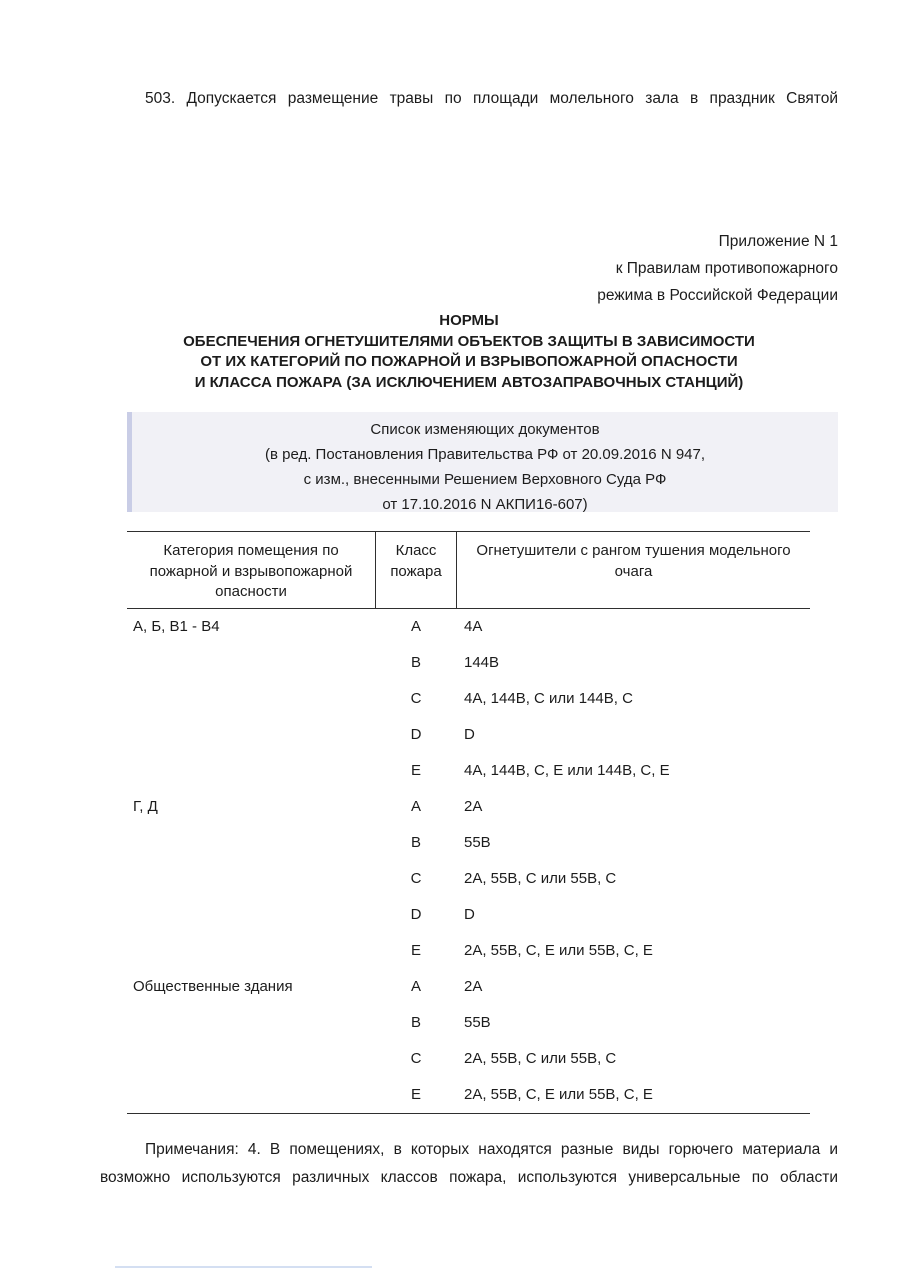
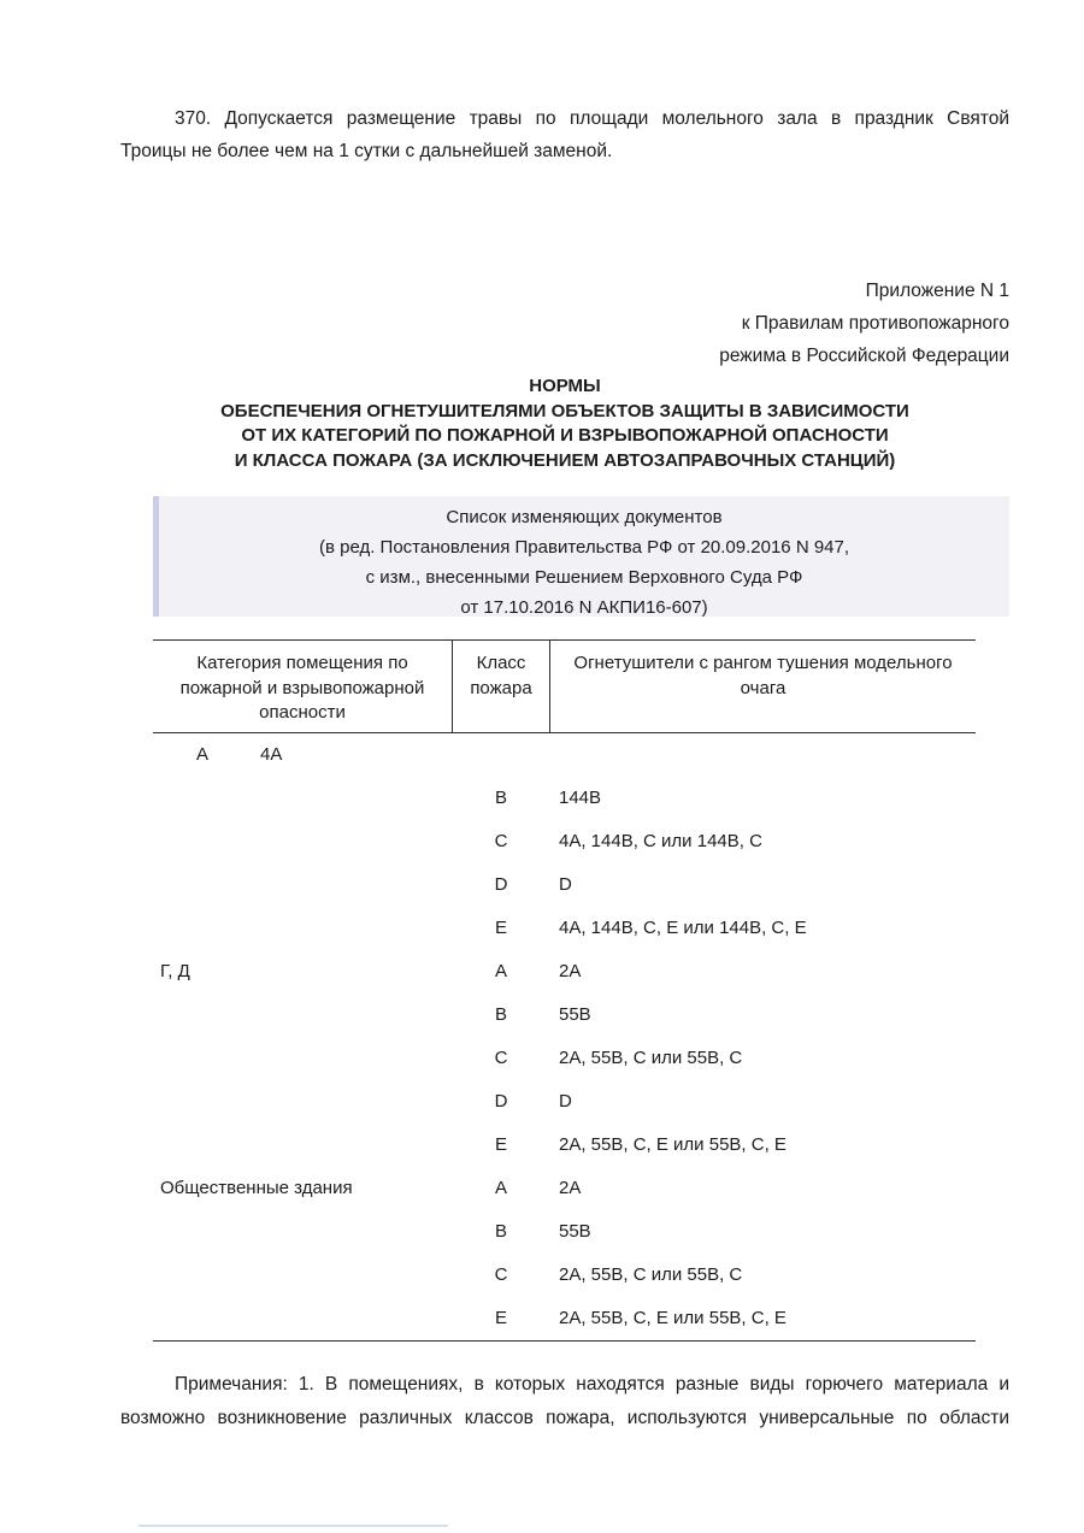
- 503. Допускается размещение травы по площади молельного зала в праздник Святой
+ 370. Допускается размещение травы по площади молельного зала в праздник Святой
+ Троицы не более чем на 1 сутки с дальнейшей заменой.
  Приложение N 1
  к Правилам противопожарного
  режима в Российской Федерации
  НОРМЫ
  ОБЕСПЕЧЕНИЯ ОГНЕТУШИТЕЛЯМИ ОБЪЕКТОВ ЗАЩИТЫ В ЗАВИСИМОСТИ
  ОТ ИХ КАТЕГОРИЙ ПО ПОЖАРНОЙ И ВЗРЫВОПОЖАРНОЙ ОПАСНОСТИ
  И КЛАССА ПОЖАРА (ЗА ИСКЛЮЧЕНИЕМ АВТОЗАПРАВОЧНЫХ СТАНЦИЙ)
  Список изменяющих документов
  (в ред. Постановления Правительства РФ от 20.09.2016 N 947,
  с изм., внесенными Решением Верховного Суда РФ
  от 17.10.2016 N АКПИ16-607)
  Категория помещения по
  пожарной и взрывопожарной
  опасности
  Класс
  пожара
  Огнетушители с рангом тушения модельного
  очага
- А, Б, В1 - В4
  А
  4А
  В
  144В
  С
  4А, 144В, С или 144В, С
  D
  D
  Е
  4А, 144В, С, Е или 144В, С, Е
  Г, Д
  А
  2А
  В
  55В
  С
  2А, 55В, С или 55В, С
  D
  D
  Е
  2А, 55В, С, Е или 55В, С, Е
  Общественные здания
  А
  2А
  В
  55В
  С
  2А, 55В, С или 55В, С
  Е
  2А, 55В, С, Е или 55В, С, Е
- Примечания: 4. В помещениях, в которых находятся разные виды горючего материала и
+ Примечания: 1. В помещениях, в которых находятся разные виды горючего материала и
- возможно используются различных классов пожара, используются универсальные по области
+ возможно возникновение различных классов пожара, используются универсальные по области
